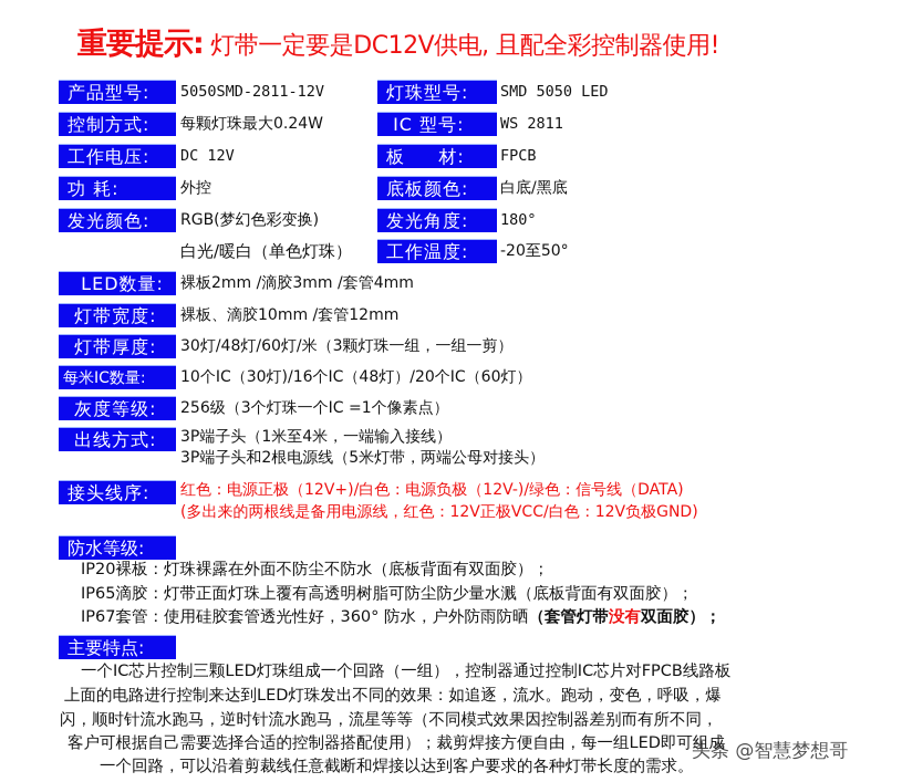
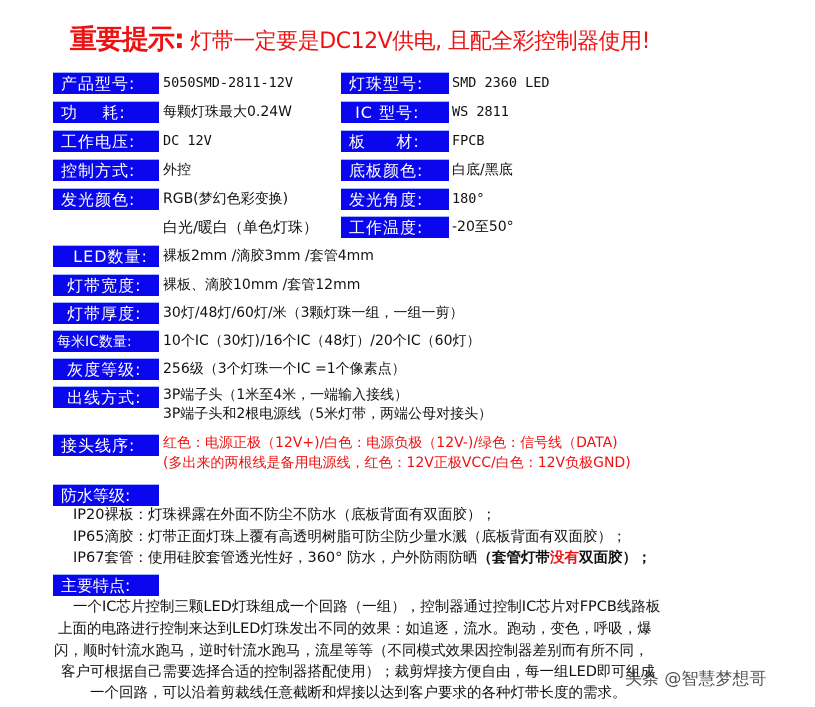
  重要提示: 灯带一定要是DC12V供电, 且配全彩控制器使用!
  产品型号:
  5050SMD-2811-12V
- 控制方式:
+ 功 耗:
  每颗灯珠最大0.24W
  工作电压:
  DC 12V
- 功 耗:
+ 控制方式:
  外控
  发光颜色:
  RGB(梦幻色彩变换)
  白光/暖白（单色灯珠）
  灯珠型号:
- SMD 5050 LED
+ SMD 2360 LED
  IC 型号:
  WS 2811
  板 材:
  FPCB
  底板颜色:
  白底/黑底
  发光角度:
  180°
  工作温度:
  -20至50°
  LED数量:
  裸板2mm /滴胶3mm /套管4mm
  灯带宽度:
  裸板、滴胶10mm /套管12mm
  灯带厚度:
  30灯/48灯/60灯/米（3颗灯珠一组，一组一剪）
  每米IC数量:
  10个IC（30灯)/16个IC（48灯）/20个IC（60灯）
  灰度等级:
  256级（3个灯珠一个IC =1个像素点）
  出线方式:
  3P端子头（1米至4米，一端输入接线）
  3P端子头和2根电源线（5米灯带，两端公母对接头）
  接头线序:
  红色：电源正极（12V+)/白色：电源负极（12V-)/绿色：信号线（DATA)
  (多出来的两根线是备用电源线，红色：12V正极VCC/白色：12V负极GND)
  防水等级:
  IP20裸板：灯珠裸露在外面不防尘不防水（底板背面有双面胶）；
  IP65滴胶：灯带正面灯珠上覆有高透明树脂可防尘防少量水溅（底板背面有双面胶）；
  IP67套管：使用硅胶套管透光性好，360° 防水，户外防雨防晒（套管灯带没有双面胶）；
  主要特点:
  一个IC芯片控制三颗LED灯珠组成一个回路（一组），控制器通过控制IC芯片对FPCB线路板
  上面的电路进行控制来达到LED灯珠发出不同的效果：如追逐，流水。跑动，变色，呼吸，爆
  闪，顺时针流水跑马，逆时针流水跑马，流星等等（不同模式效果因控制器差别而有所不同，
  客户可根据自己需要选择合适的控制器搭配使用）；裁剪焊接方便自由，每一组LED即可组成
  一个回路，可以沿着剪裁线任意截断和焊接以达到客户要求的各种灯带长度的需求。
  头条 @智慧梦想哥
